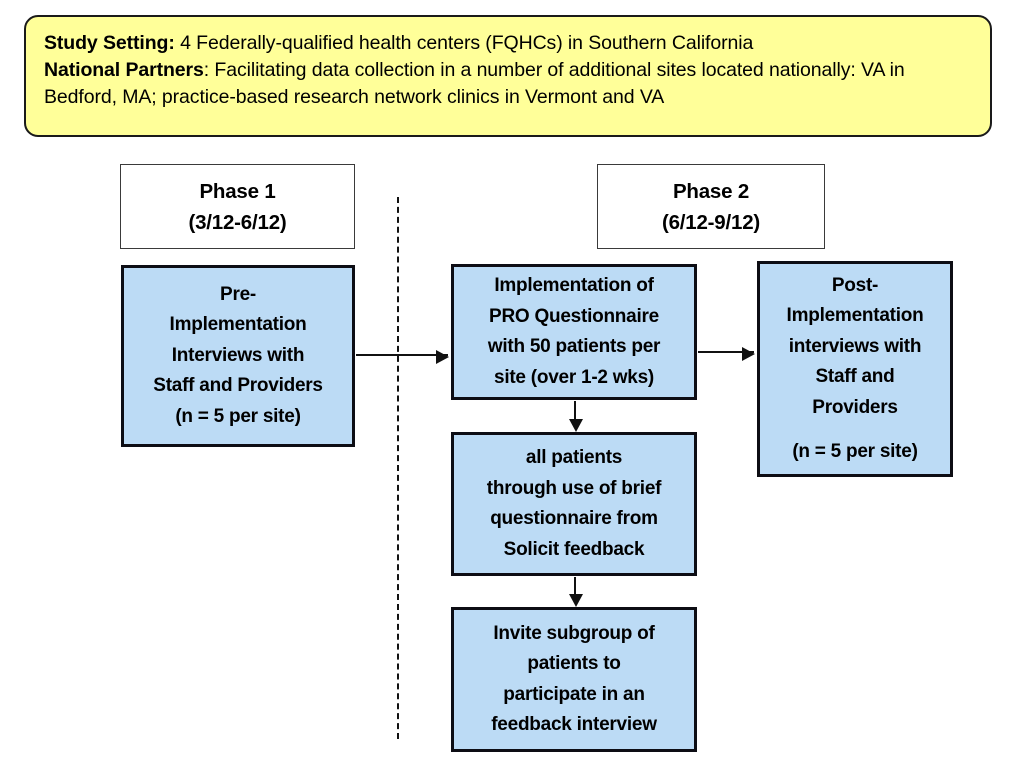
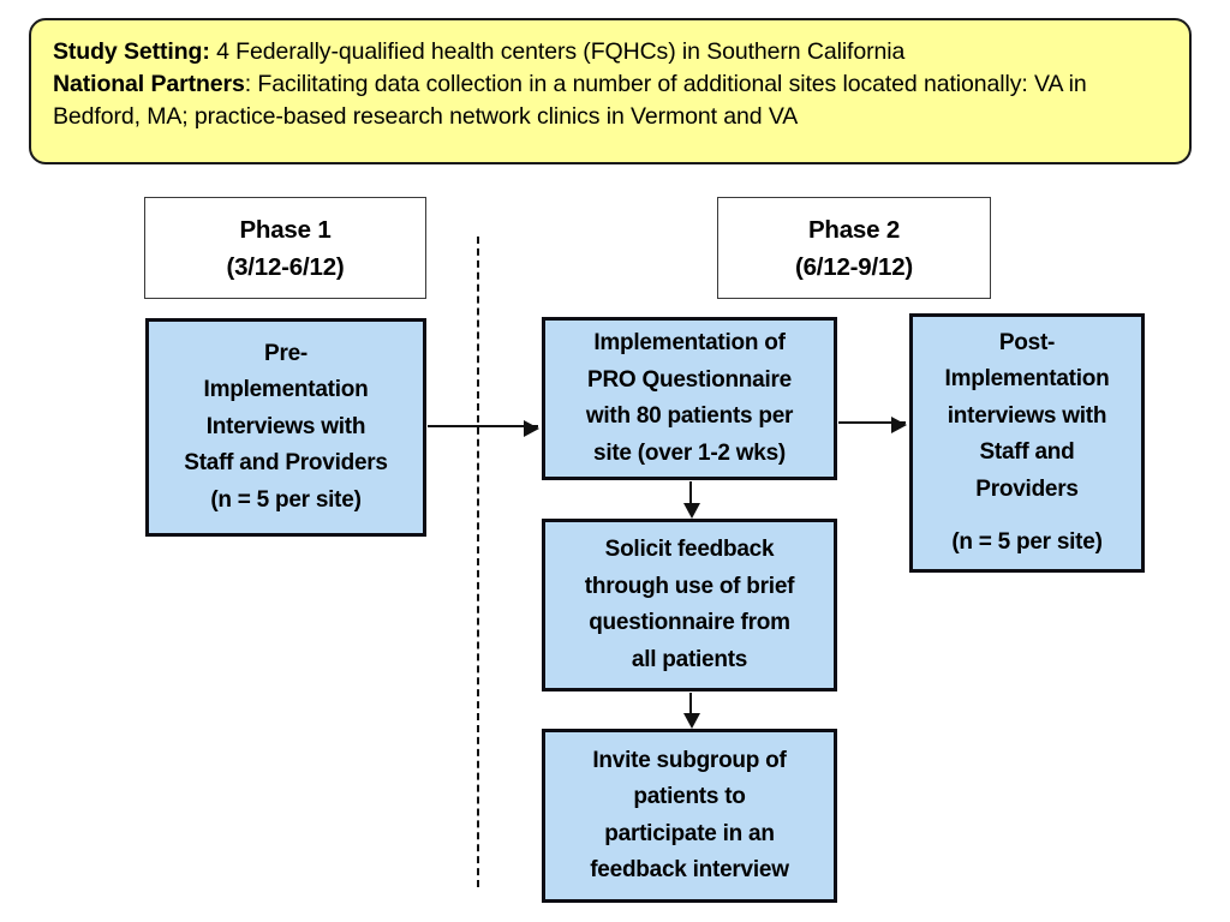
  Study Setting: 4 Federally-qualified health centers (FQHCs) in Southern California
  National Partners: Facilitating data collection in a number of additional sites located nationally: VA in Bedford, MA; practice-based research network clinics in Vermont and VA
  Phase 1
  (3/12-6/12)
  Phase 2
  (6/12-9/12)
  Pre-
  Implementation
  Interviews with
  Staff and Providers
  (n = 5 per site)
  Implementation of
  PRO Questionnaire
- with 50 patients per
+ with 80 patients per
  site (over 1-2 wks)
- all patients
+ Solicit feedback
  through use of brief
  questionnaire from
- Solicit feedback
+ all patients
  Invite subgroup of
  patients to
  participate in an
  feedback interview
  Post-
  Implementation
  interviews with
  Staff and
  Providers
  (n = 5 per site)
